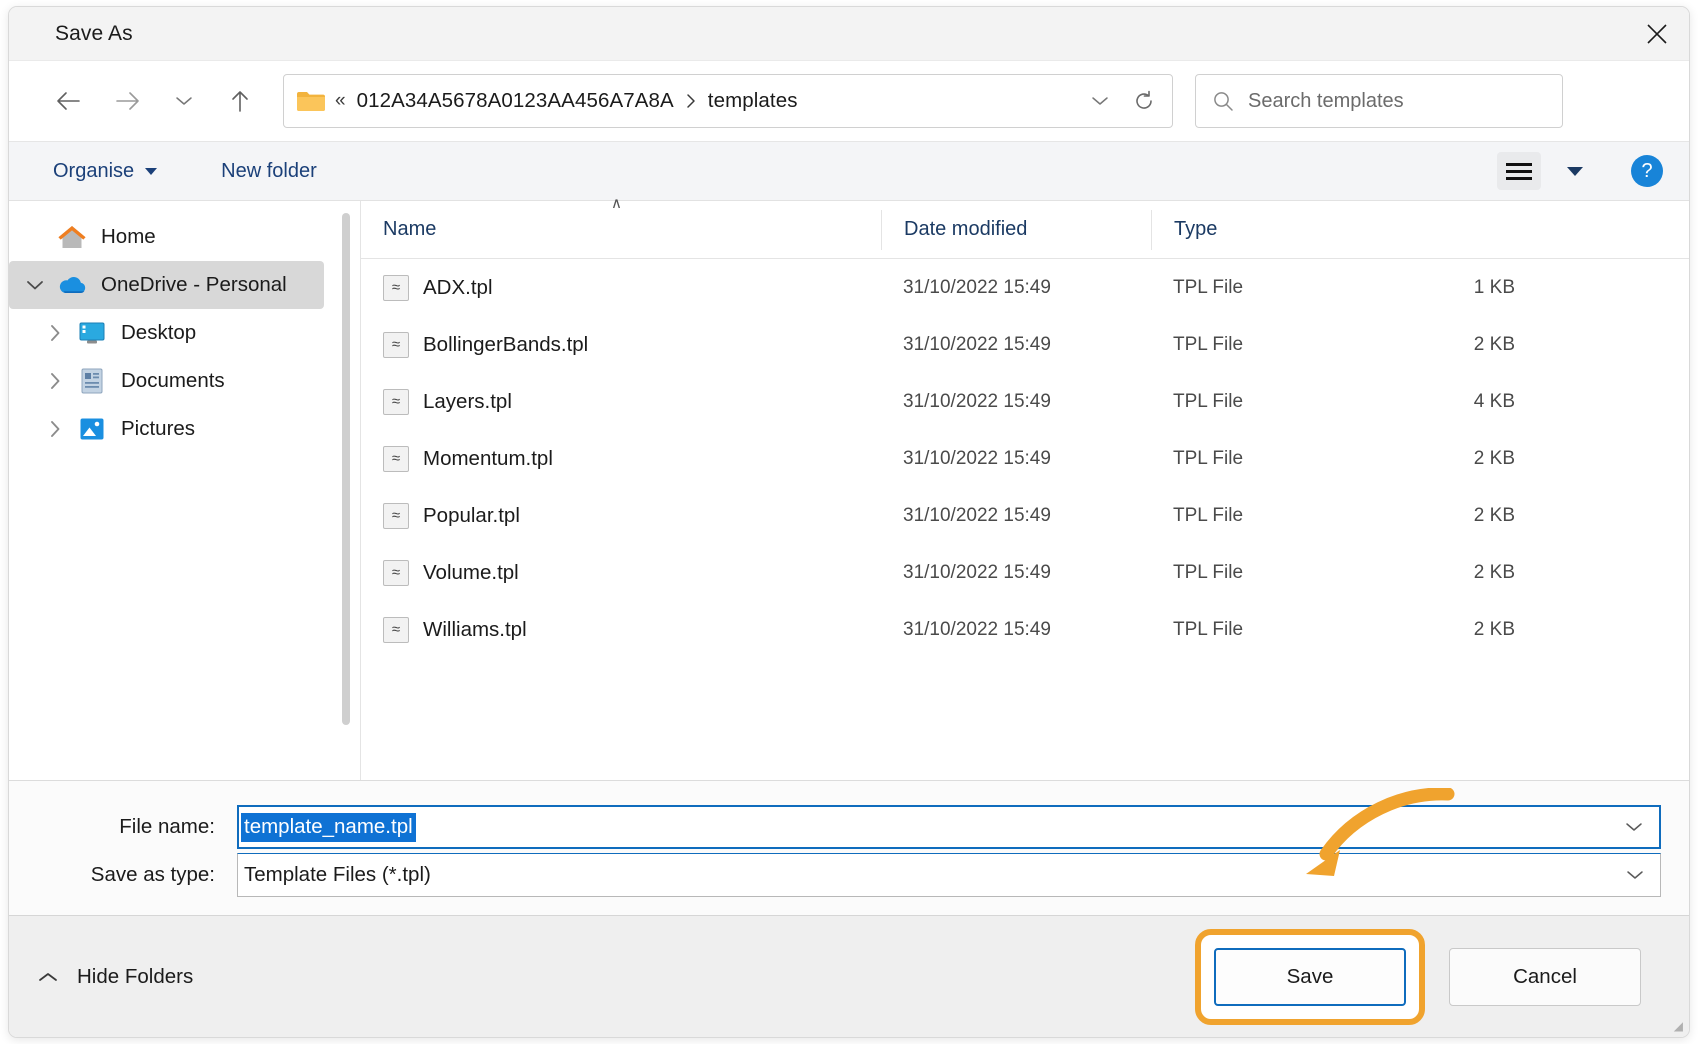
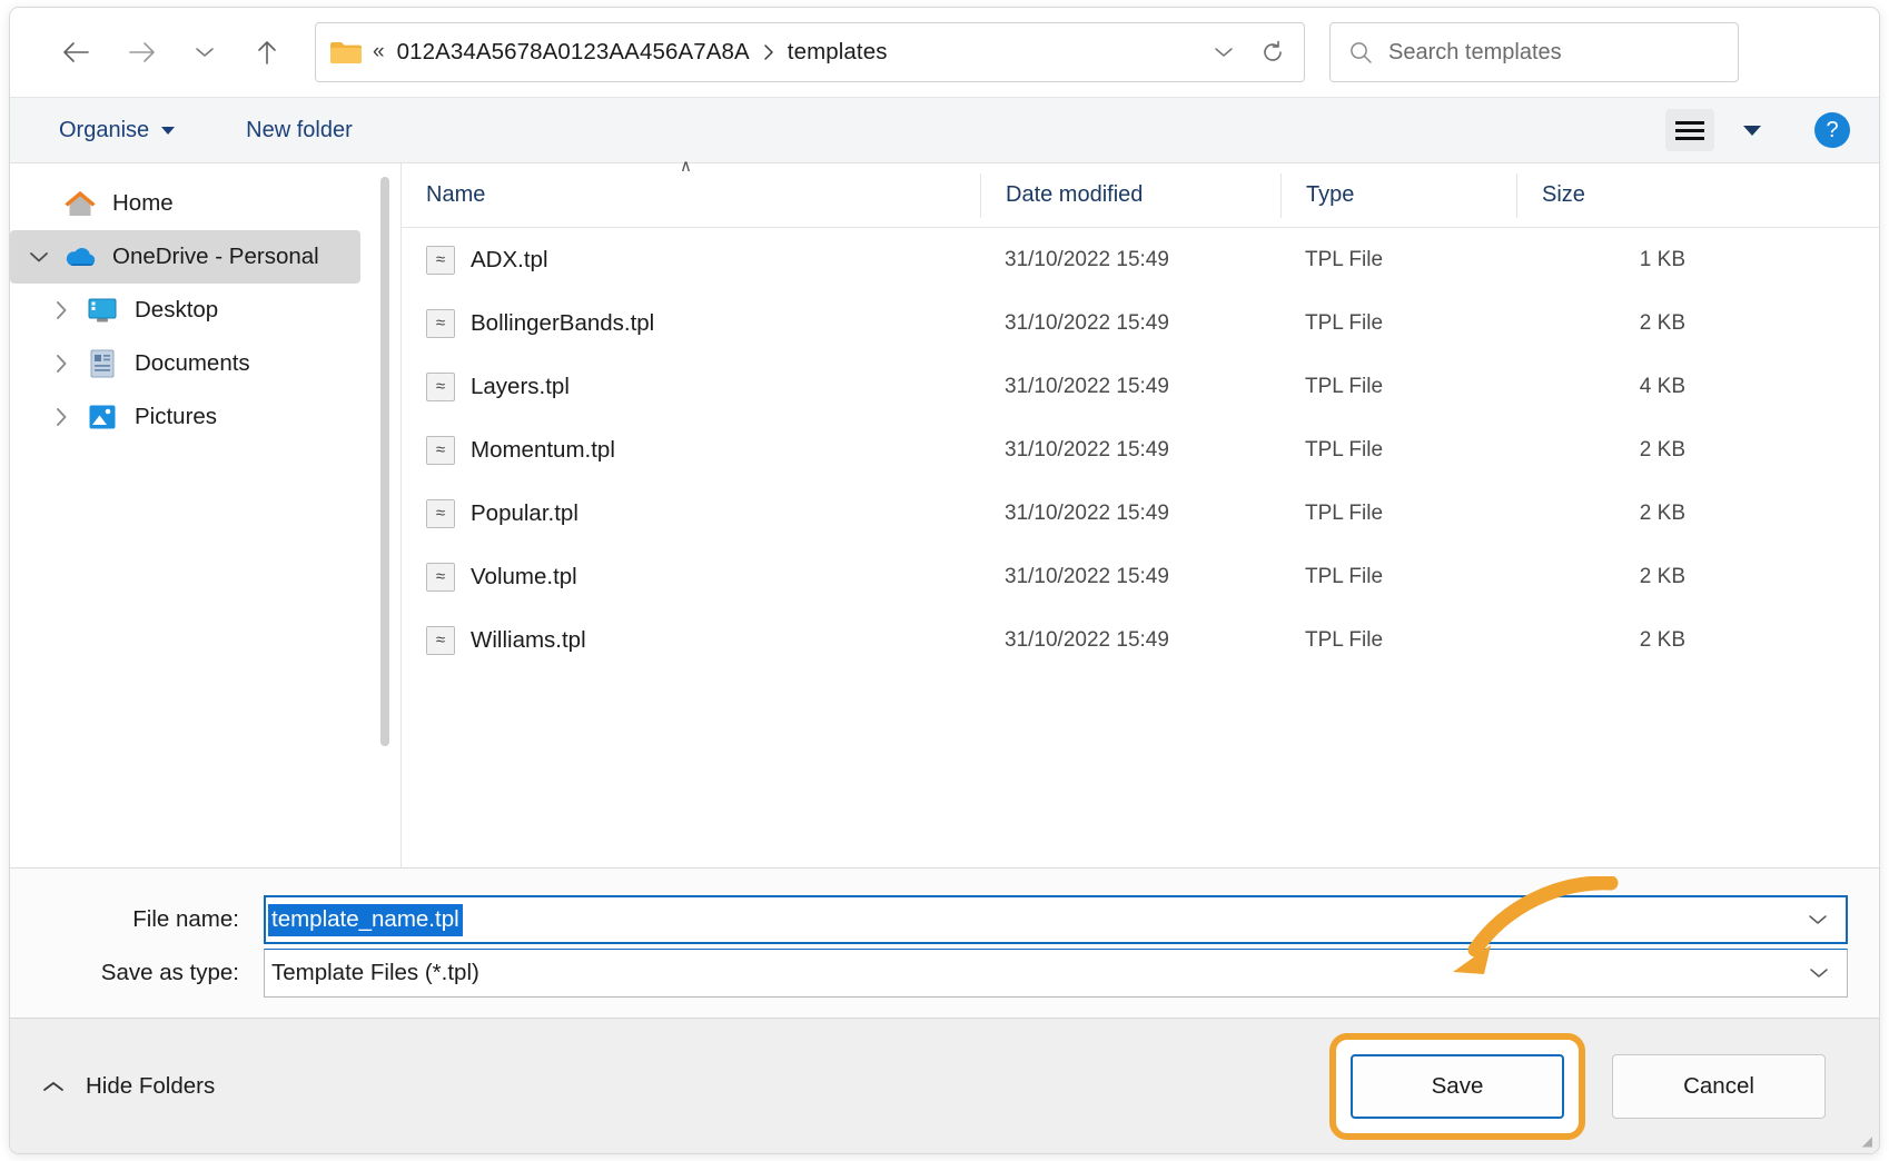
- Save As
  «
  012A34A5678A0123AA456A7A8A
  templates
  Search templates
  Organise
  New folder
  ?
  Home
  OneDrive - Personal
  Desktop
  Documents
  Pictures
  Name
  ∧
  Date modified
  Type
+ Size
  ≈
  ADX.tpl
  31/10/2022 15:49
  TPL File
  1 KB
  ≈
  BollingerBands.tpl
  31/10/2022 15:49
  TPL File
  2 KB
  ≈
  Layers.tpl
  31/10/2022 15:49
  TPL File
  4 KB
  ≈
  Momentum.tpl
  31/10/2022 15:49
  TPL File
  2 KB
  ≈
  Popular.tpl
  31/10/2022 15:49
  TPL File
  2 KB
  ≈
  Volume.tpl
  31/10/2022 15:49
  TPL File
  2 KB
  ≈
  Williams.tpl
  31/10/2022 15:49
  TPL File
  2 KB
  File name:
  template_name.tpl
  Save as type:
  Template Files (*.tpl)
  Hide Folders
  Save
  Cancel
  ◢
